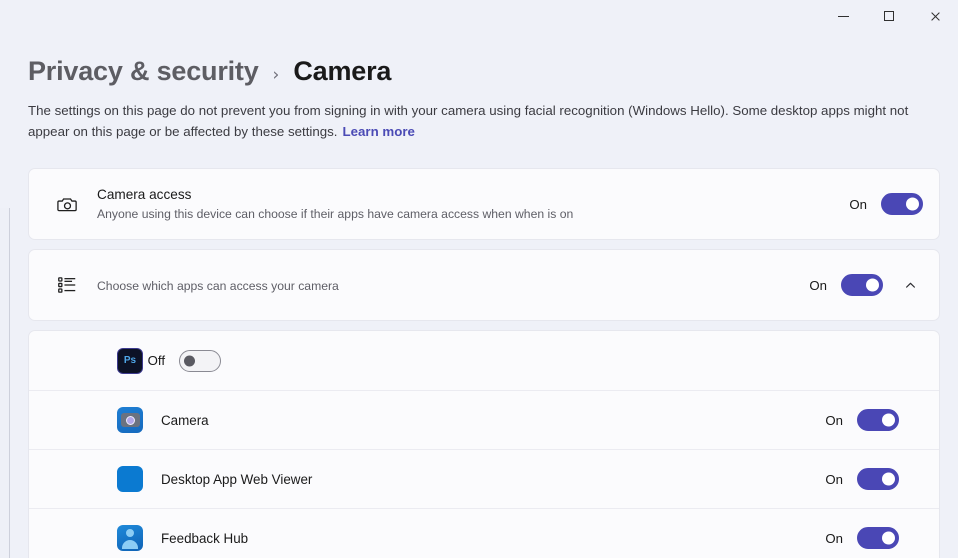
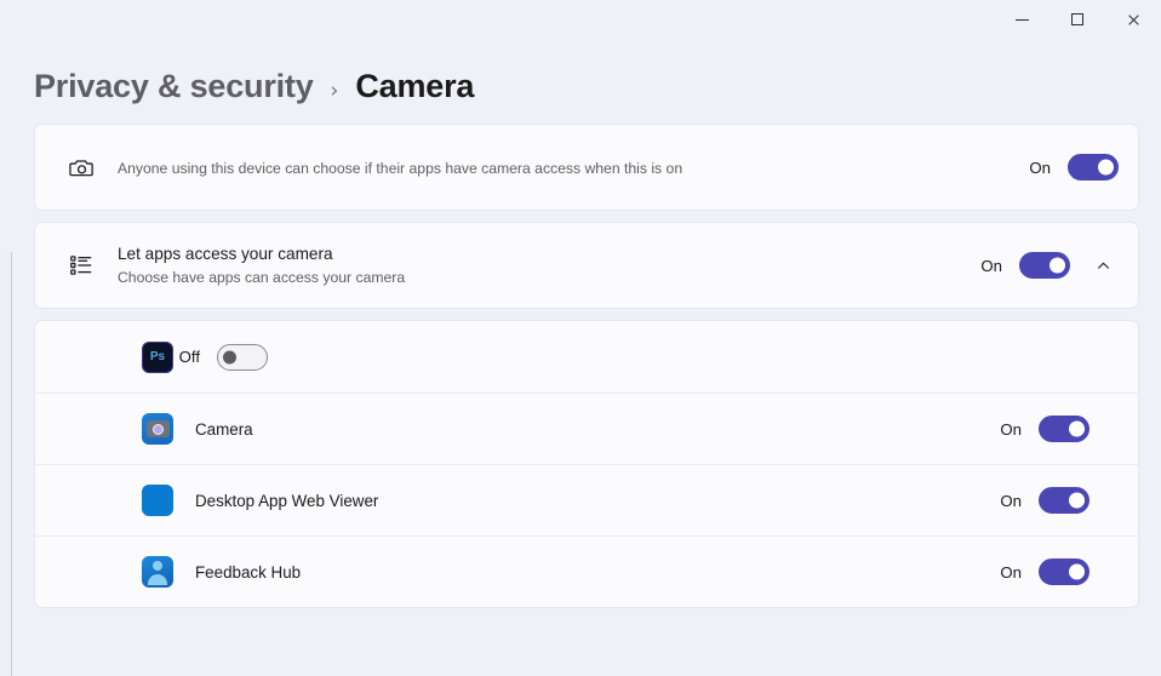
  Privacy & security
  ›
  Camera
- The settings on this page do not prevent you from signing in with your camera using facial recognition (Windows Hello). Some desktop apps might not appear on this page or be affected by these settings. Learn more
- Camera access
- Anyone using this device can choose if their apps have camera access when when is on
+ Anyone using this device can choose if their apps have camera access when this is on
  On
+ Let apps access your camera
- Choose which apps can access your camera
+ Choose have apps can access your camera
  On
  Ps
  Off
  Camera
  On
  Desktop App Web Viewer
  On
  Feedback Hub
  On
